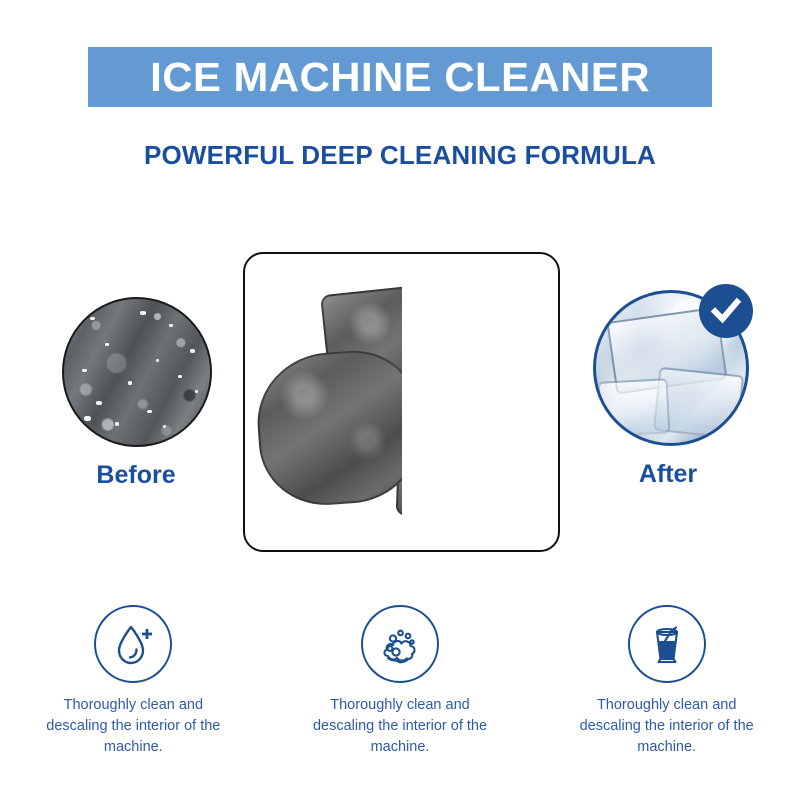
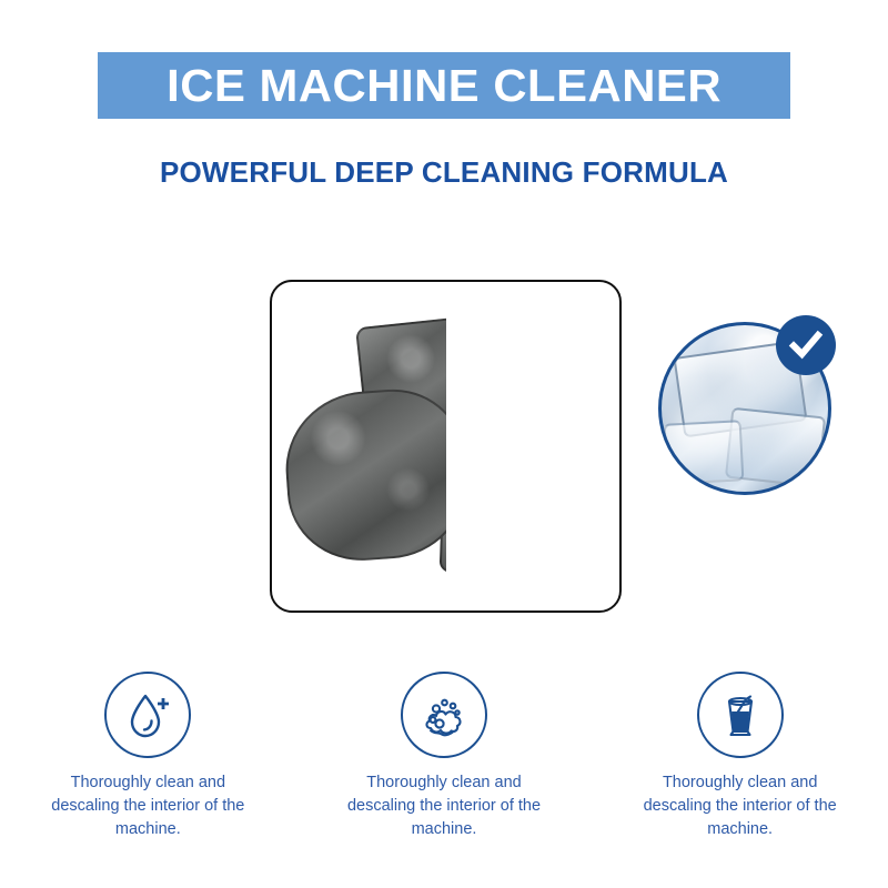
  ICE MACHINE CLEANER
  POWERFUL DEEP CLEANING FORMULA
- Before
- After
  Thoroughly clean and descaling the interior of the machine.
  Thoroughly clean and descaling the interior of the machine.
  Thoroughly clean and descaling the interior of the machine.
